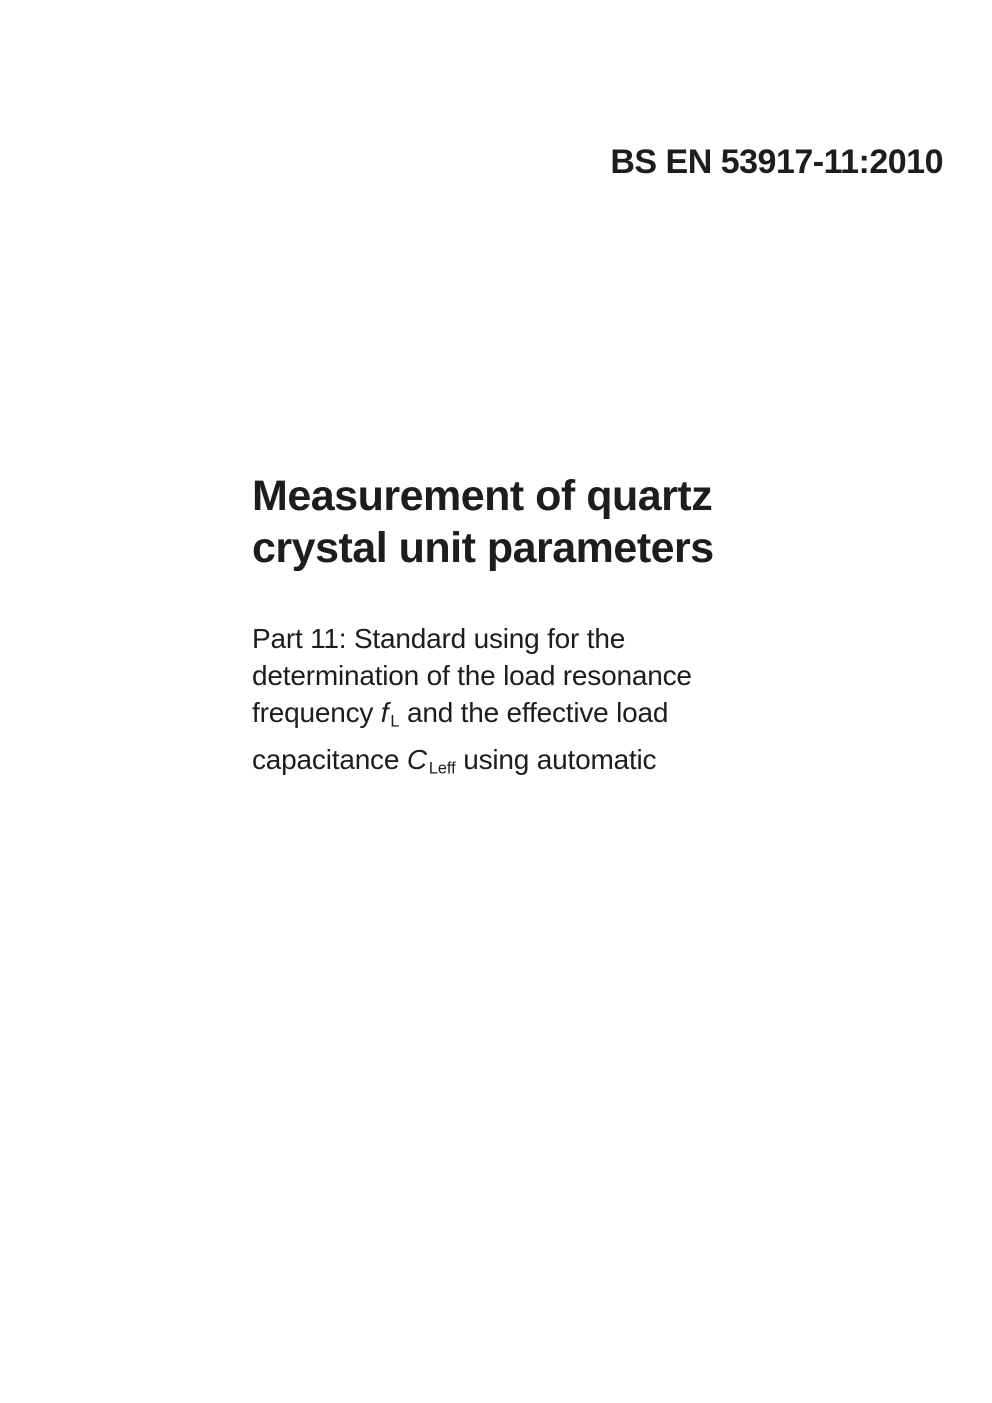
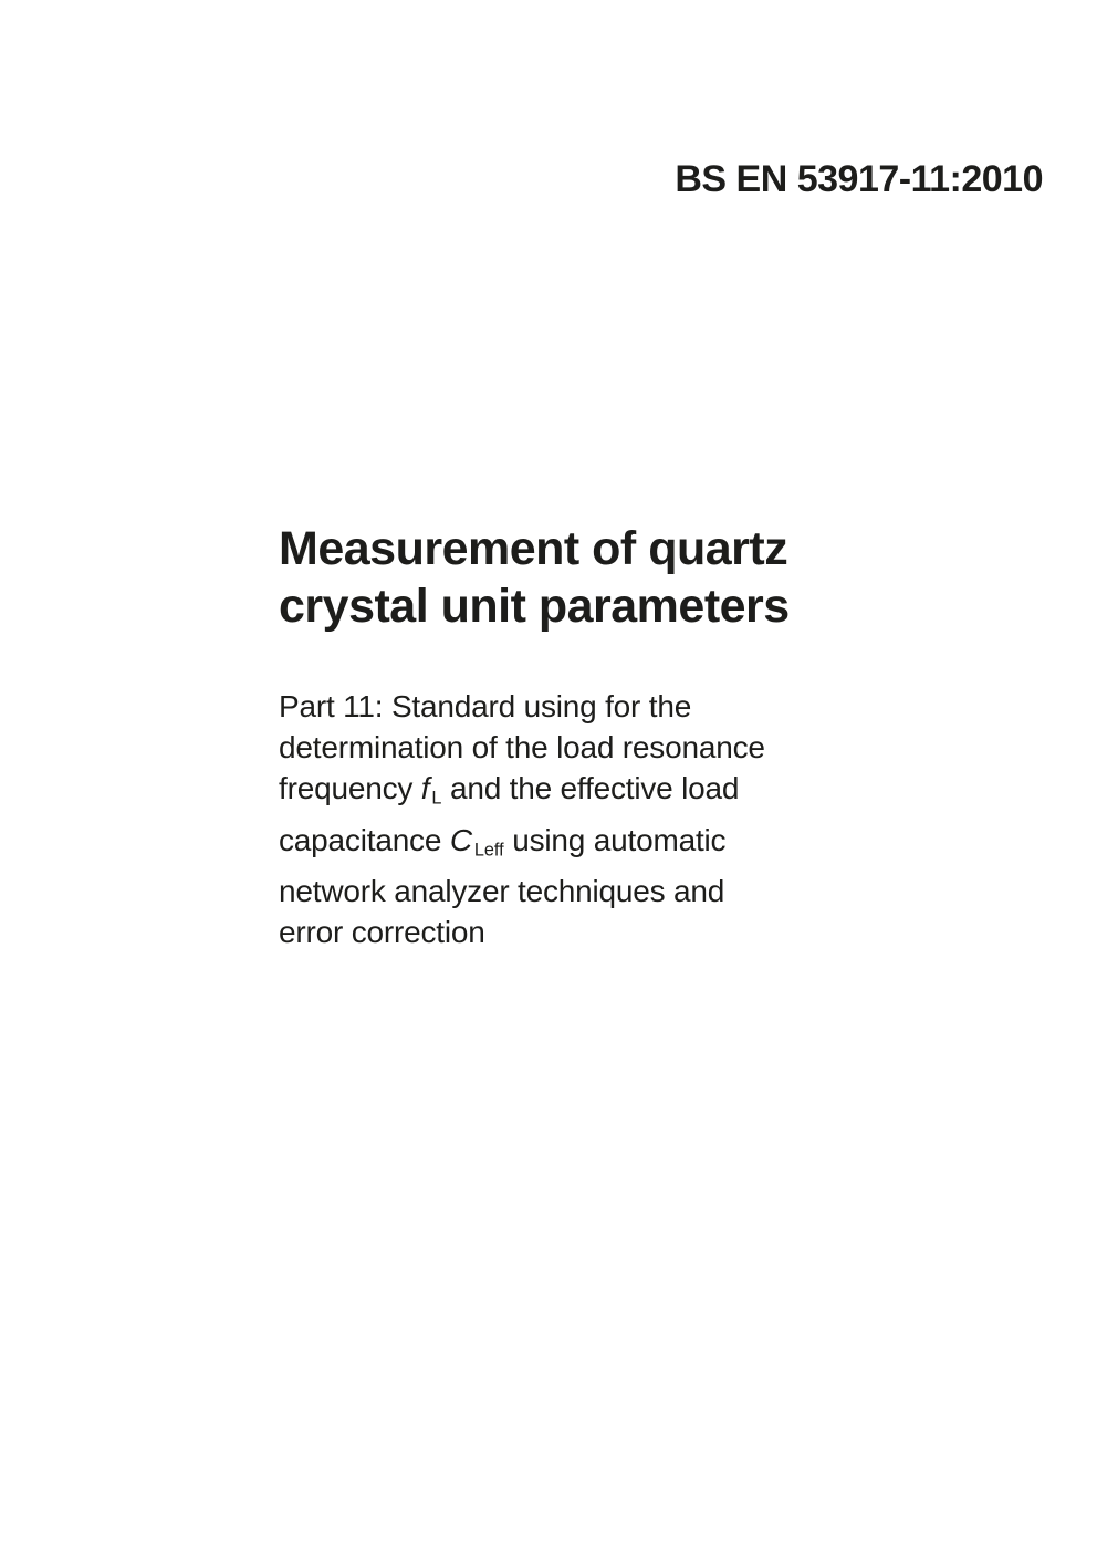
  BS EN 53917-11:2010
  Measurement of quartz
  crystal unit parameters
  Part 11: Standard using for the
  determination of the load resonance
  frequency fL and the effective load
  capacitance CLeff using automatic
+ network analyzer techniques and
+ error correction
